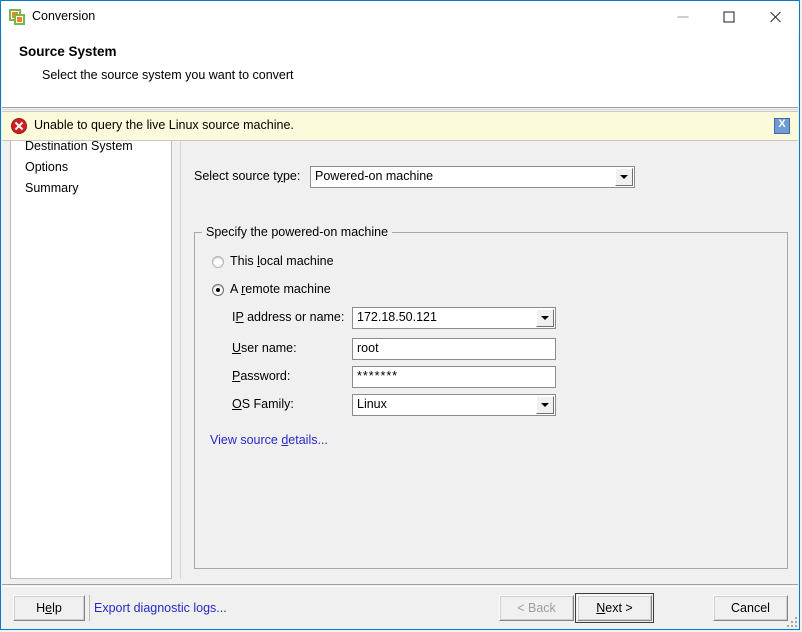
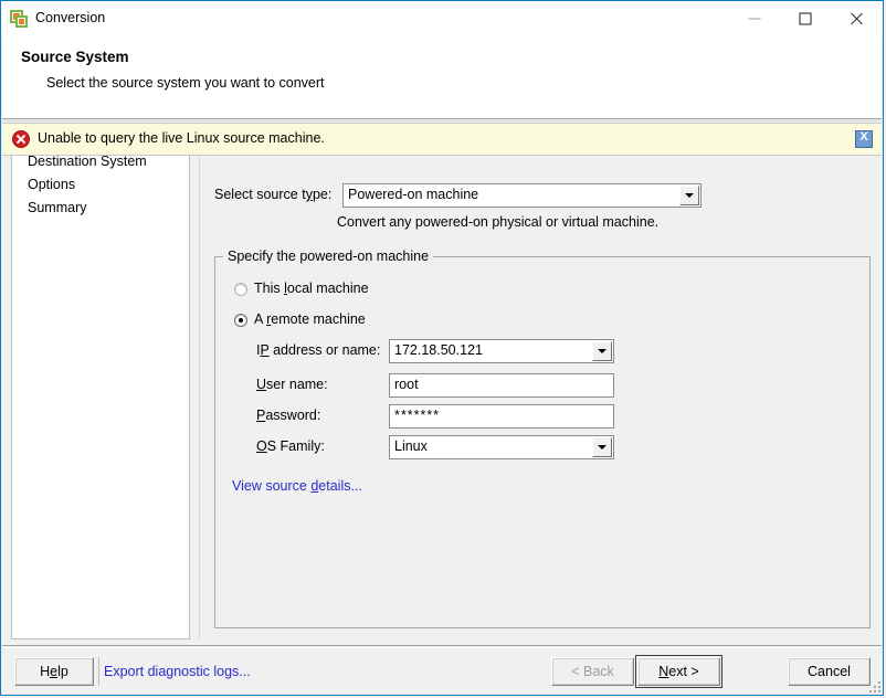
  Conversion
  Source System
  Select the source system you want to convert
  Destination System
  Options
  Summary
  Select source type:
  Powered-on machine
+ Convert any powered-on physical or virtual machine.
  Specify the powered-on machine
  This local machine
  A remote machine
  IP address or name:
  172.18.50.121
  User name:
  root
  Password:
  *******
  OS Family:
  Linux
  View source details...
  Unable to query the live Linux source machine.
  X
  Help
  Export diagnostic logs...
  < Back
  Next >
  Cancel
